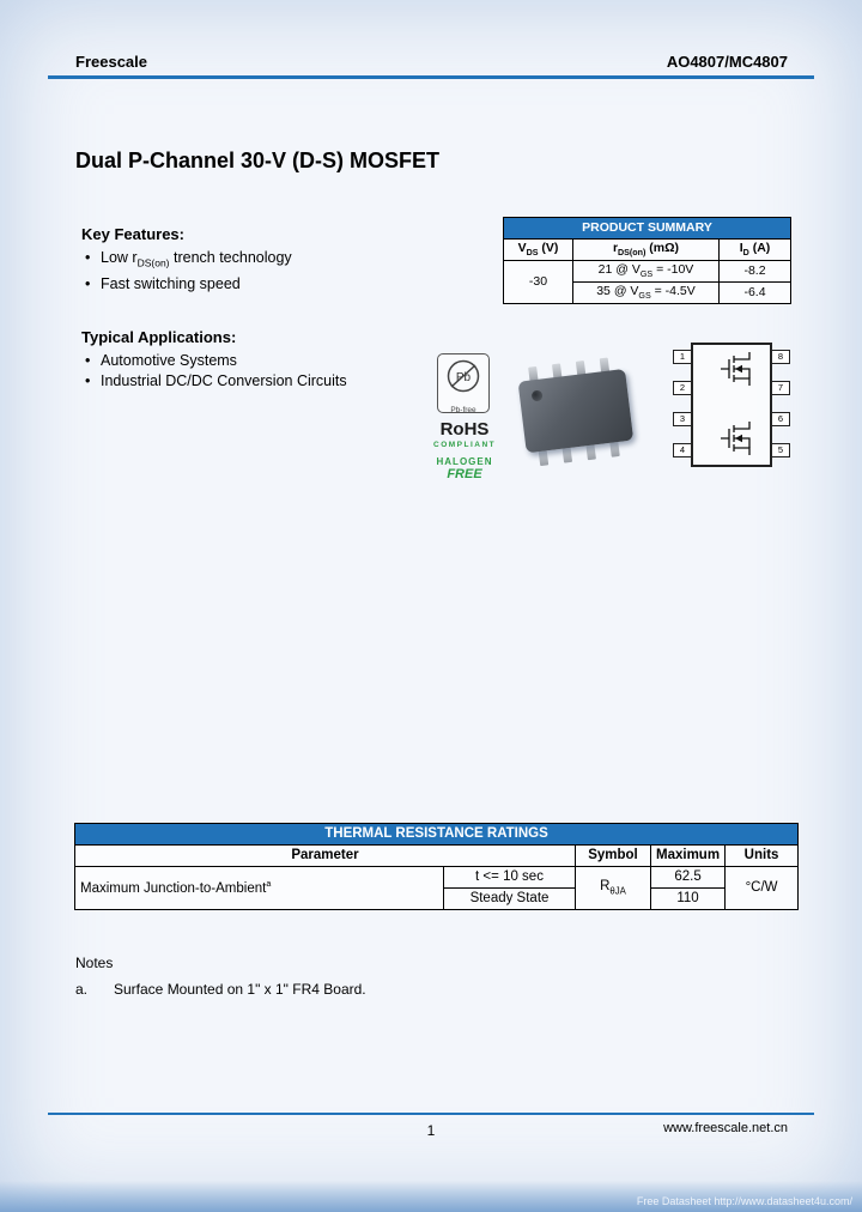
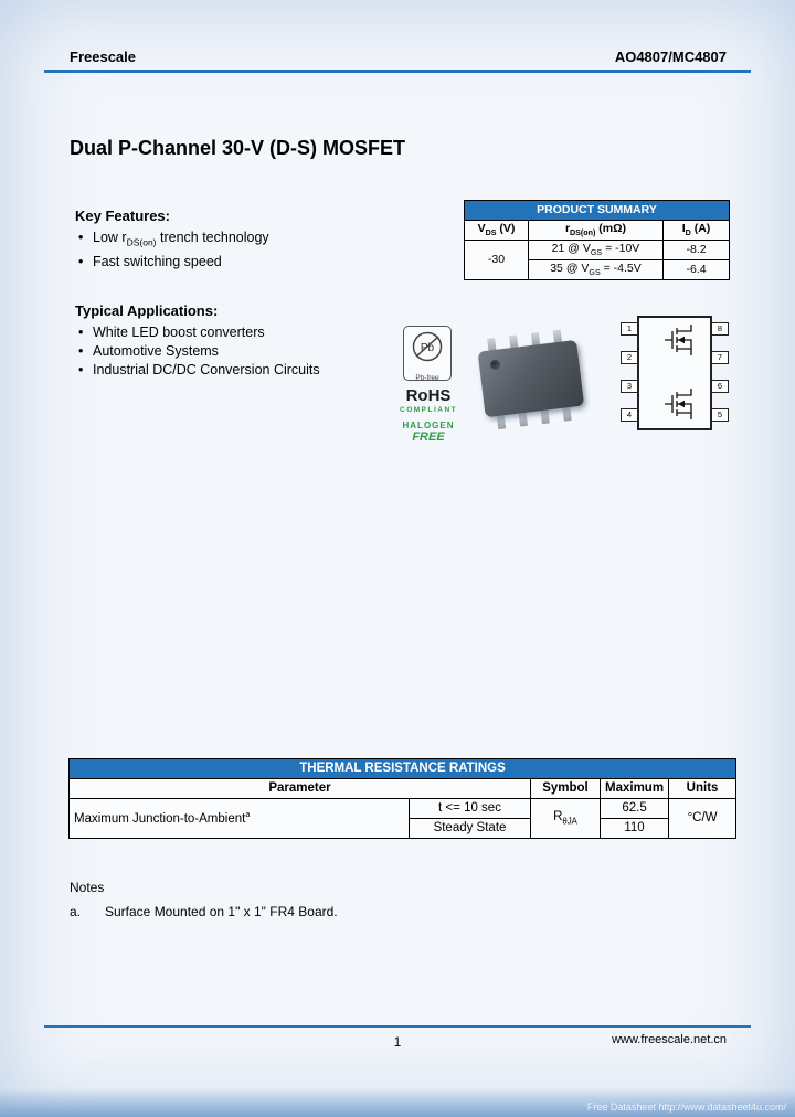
  Freescale
  AO4807/MC4807
  Dual P-Channel 30-V (D-S) MOSFET
  Key Features:
  Low rDS(on) trench technology
  Fast switching speed
  Typical Applications:
+ White LED boost converters
  Automotive Systems
  Industrial DC/DC Conversion Circuits
  PRODUCT SUMMARY
  VDS (V)	rDS(on) (mΩ)	ID (A)
  -30	21 @ VGS = -10V	-8.2
  35 @ VGS = -4.5V	-6.4
  RoHS
  HALOGEN
  FREE
  1
  2
  3
  4
  8
  7
  6
  5
  THERMAL RESISTANCE RATINGS
  Parameter	Symbol	Maximum	Units
  Maximum Junction-to-Ambienta	t <= 10 sec	RθJA	62.5	°C/W
  Steady State	110
  Notes
  a.
  Surface Mounted on 1" x 1" FR4 Board.
  1
  www.freescale.net.cn
  Free Datasheet http://www.datasheet4u.com/
